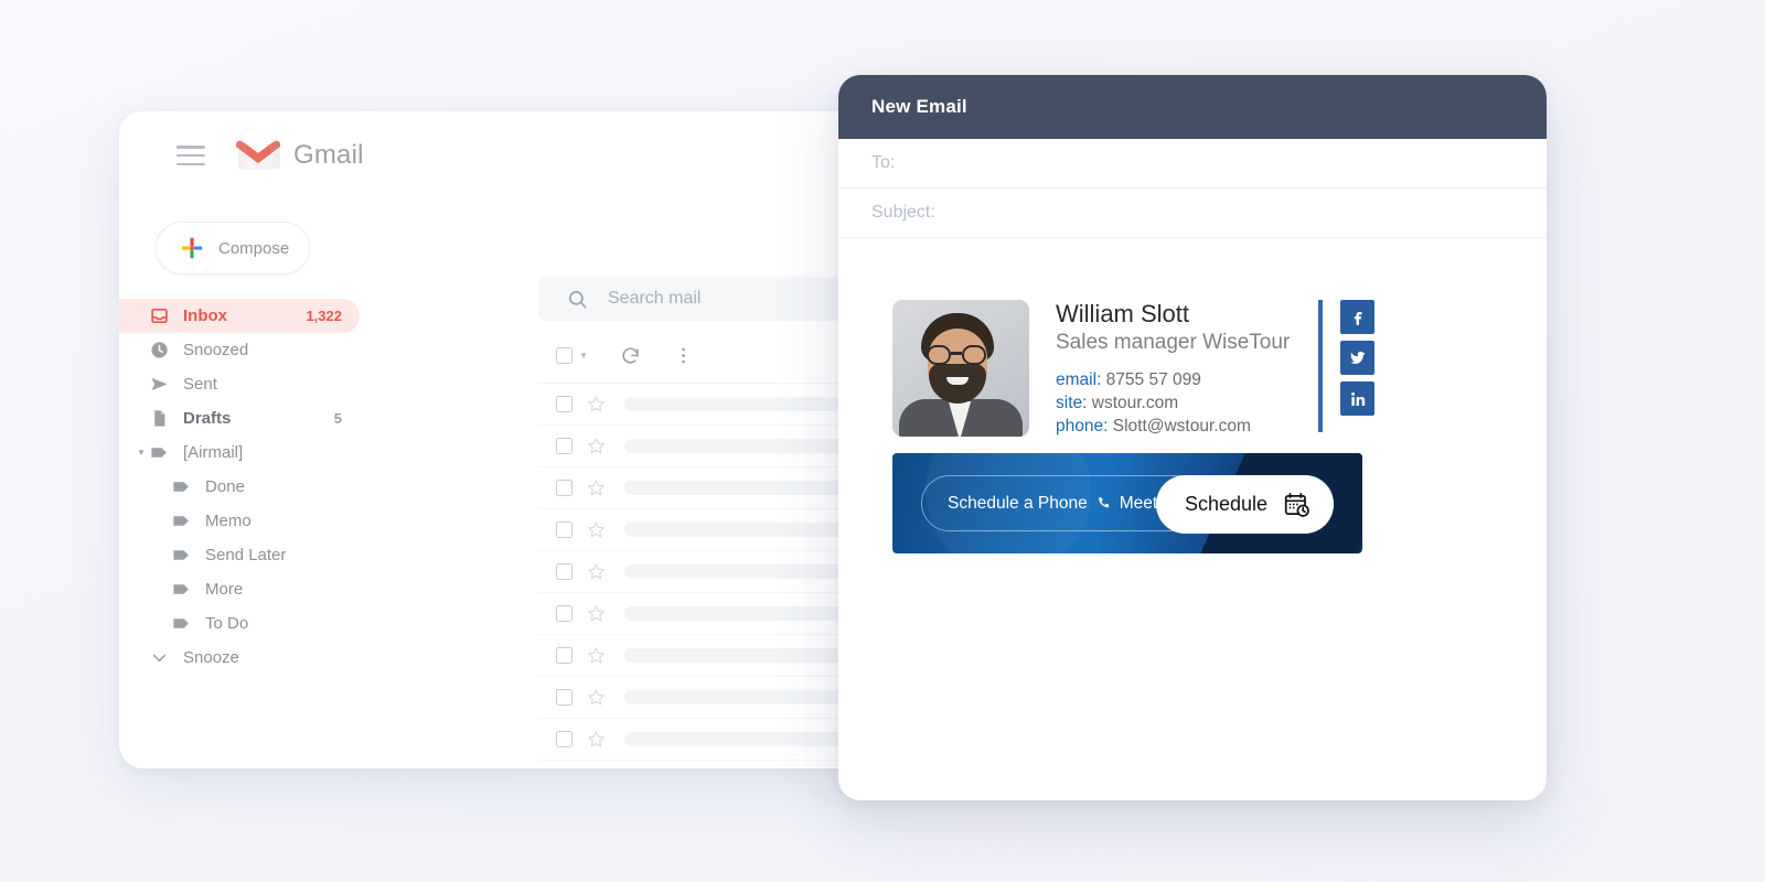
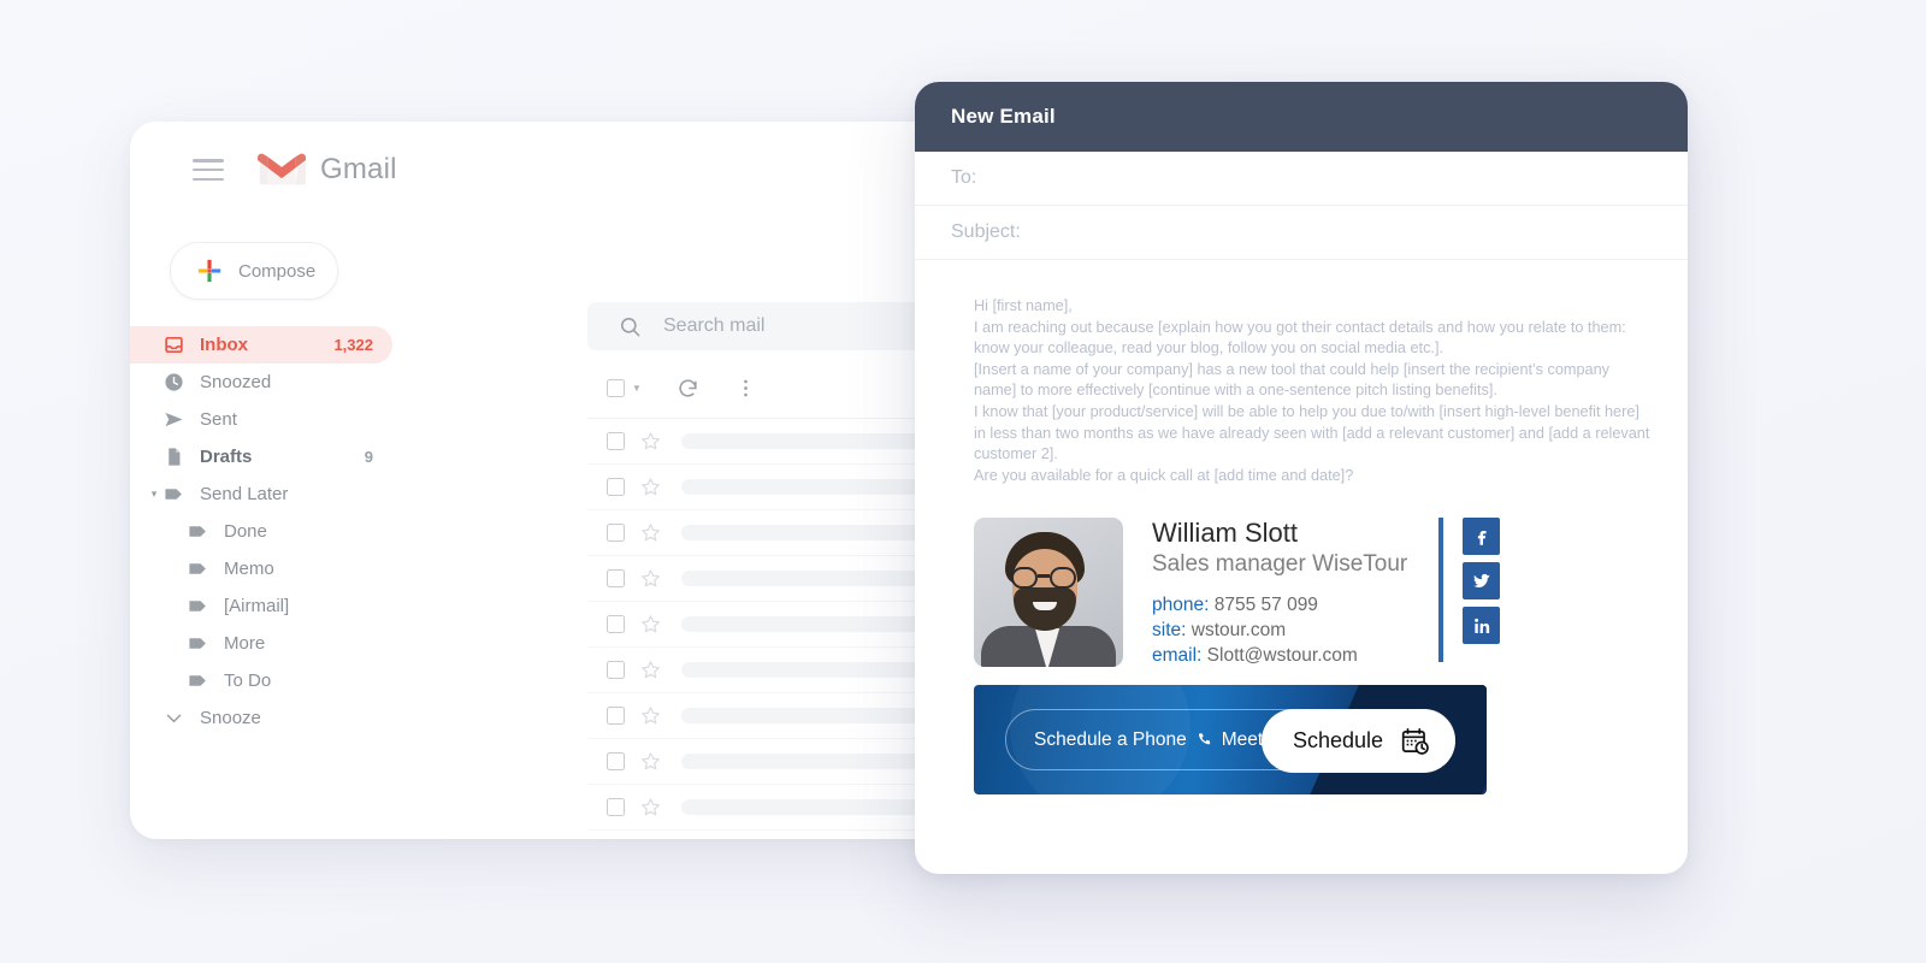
  Gmail
  Search mail
  Compose
  Inbox
  1,322
  Snoozed
  Sent
  Drafts
- 5
+ 9
  ▾
- [Airmail]
+ Send Later
  Done
  Memo
- Send Later
+ [Airmail]
  More
  To Do
  Snooze
  ▼
  New Email
  To:
  Subject:
+ Hi [first name],
+ I am reaching out because [explain how you got their contact details and how you relate to them:
+ know your colleague, read your blog, follow you on social media etc.].
+ [Insert a name of your company] has a new tool that could help [insert the recipient’s company
+ name] to more effectively [continue with a one-sentence pitch listing benefits].
+ I know that [your product/service] will be able to help you due to/with [insert high-level benefit here]
+ in less than two months as we have already seen with [add a relevant customer] and [add a relevant
+ customer 2].
+ Are you available for a quick call at [add time and date]?
  William Slott
  Sales manager WiseTour
- email: 8755 57 099
+ phone: 8755 57 099
  site: wstour.com
- phone: Slott@wstour.com
+ email: Slott@wstour.com
  Schedule
